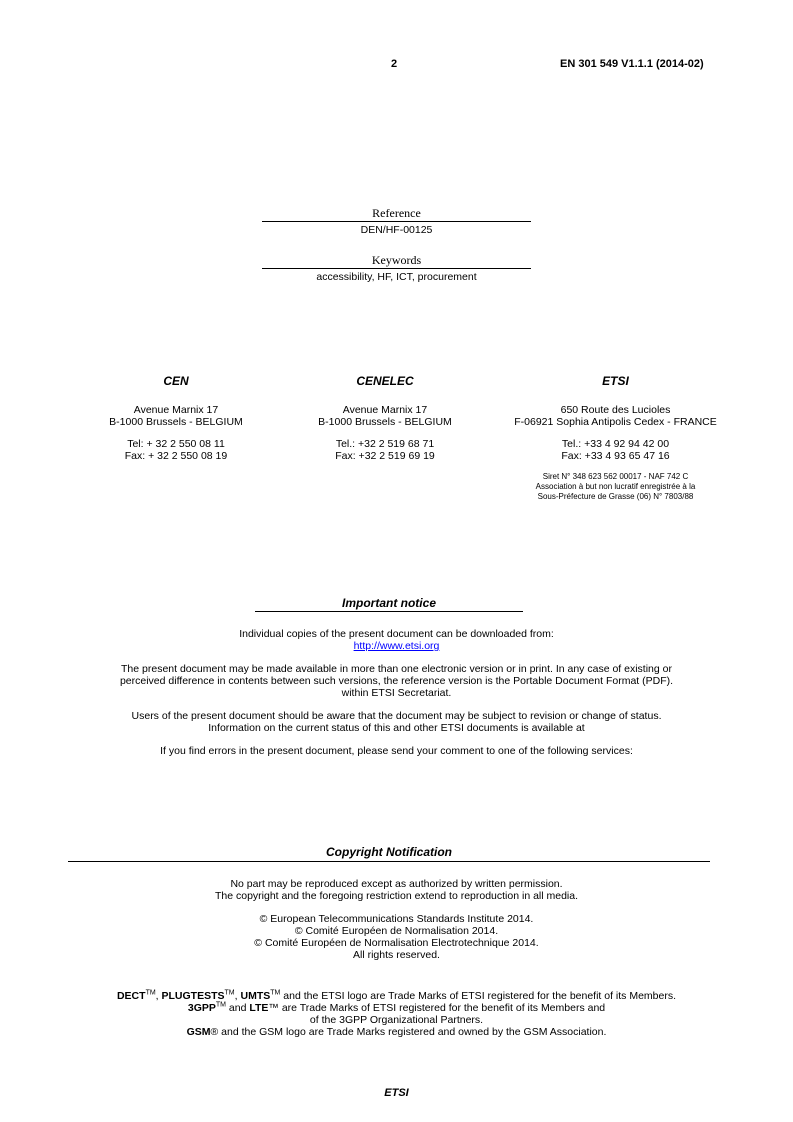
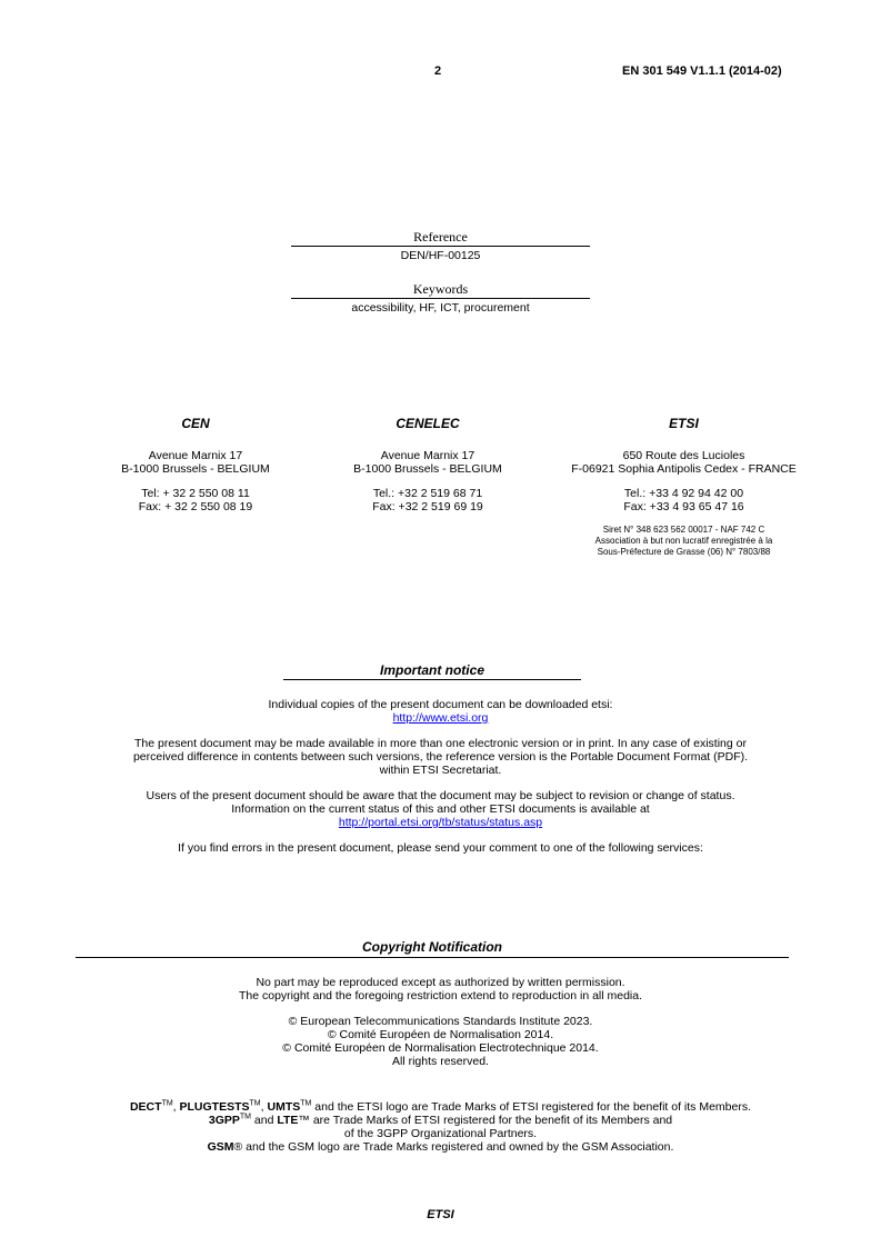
  2
  EN 301 549 V1.1.1 (2014-02)
  Reference
  DEN/HF-00125
  Keywords
  accessibility, HF, ICT, procurement
  CEN
  Avenue Marnix 17
  B-1000 Brussels - BELGIUM
  Tel: + 32 2 550 08 11
  Fax: + 32 2 550 08 19
  CENELEC
  Avenue Marnix 17
  B-1000 Brussels - BELGIUM
  Tel.: +32 2 519 68 71
  Fax: +32 2 519 69 19
  ETSI
  650 Route des Lucioles
  F-06921 Sophia Antipolis Cedex - FRANCE
  Tel.: +33 4 92 94 42 00
  Fax: +33 4 93 65 47 16
  Siret N° 348 623 562 00017 - NAF 742 C
  Association à but non lucratif enregistrée à la
  Sous-Préfecture de Grasse (06) N° 7803/88
  Important notice
- Individual copies of the present document can be downloaded from:
+ Individual copies of the present document can be downloaded etsi:
  http://www.etsi.org
  The present document may be made available in more than one electronic version or in print. In any case of existing or
  perceived difference in contents between such versions, the reference version is the Portable Document Format (PDF).
  within ETSI Secretariat.
  Users of the present document should be aware that the document may be subject to revision or change of status.
  Information on the current status of this and other ETSI documents is available at
+ http://portal.etsi.org/tb/status/status.asp
  If you find errors in the present document, please send your comment to one of the following services:
  Copyright Notification
  No part may be reproduced except as authorized by written permission.
  The copyright and the foregoing restriction extend to reproduction in all media.
- © European Telecommunications Standards Institute 2014.
+ © European Telecommunications Standards Institute 2023.
  © Comité Européen de Normalisation 2014.
  © Comité Européen de Normalisation Electrotechnique 2014.
  All rights reserved.
  DECT , PLUGTESTS , UMTS and the ETSI logo are Trade Marks of ETSI registered for the benefit of its Members.
  3GPP and LTE™ are Trade Marks of ETSI registered for the benefit of its Members and
  of the 3GPP Organizational Partners.
  GSM® and the GSM logo are Trade Marks registered and owned by the GSM Association.
  ETSI
